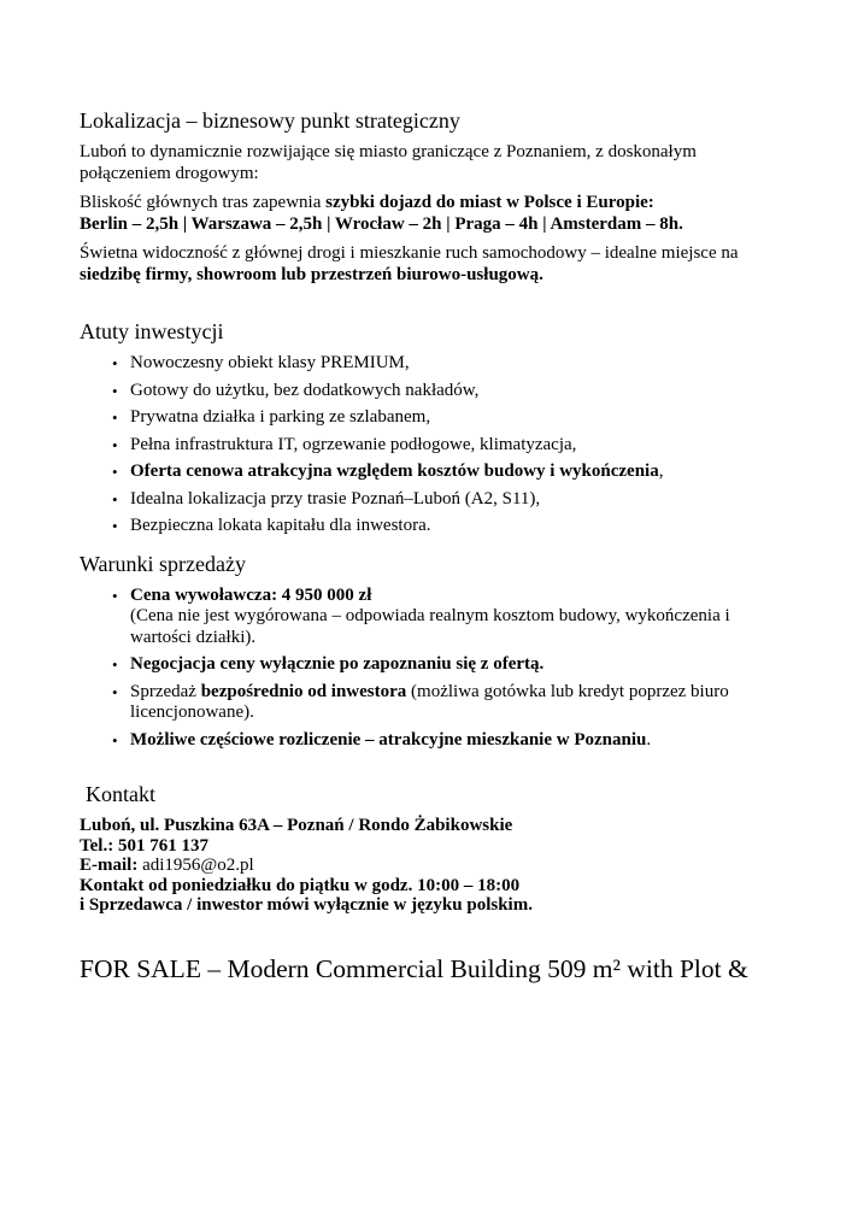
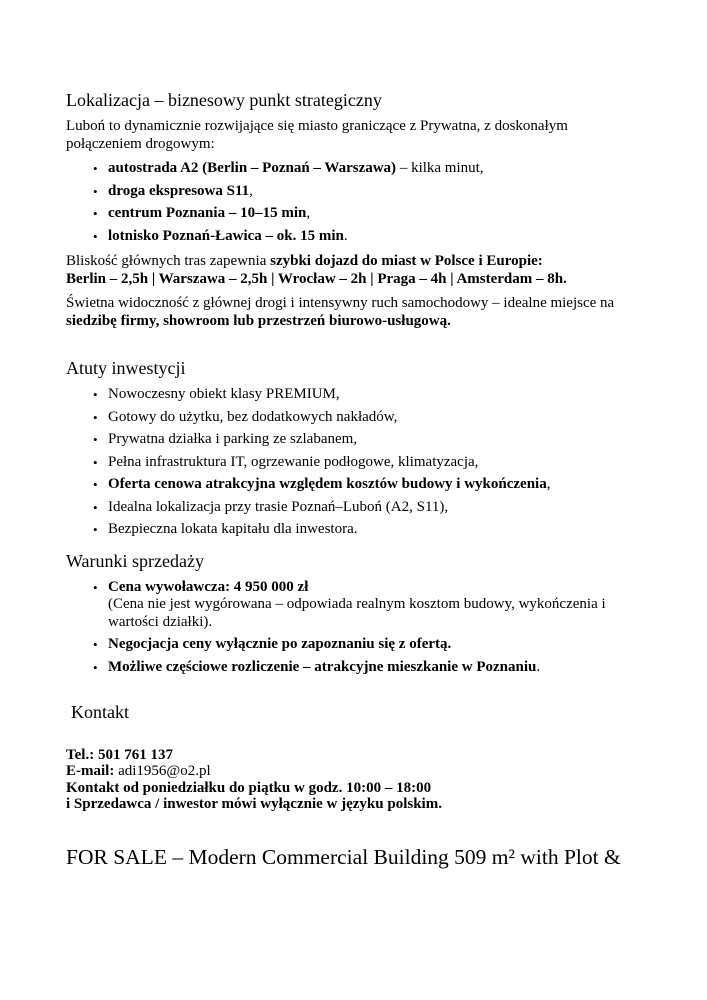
  Lokalizacja – biznesowy punkt strategiczny
- Luboń to dynamicznie rozwijające się miasto graniczące z Poznaniem, z doskonałym połączeniem drogowym:
+ Luboń to dynamicznie rozwijające się miasto graniczące z Prywatna, z doskonałym połączeniem drogowym:
+ autostrada A2 (Berlin – Poznań – Warszawa) – kilka minut,
+ droga ekspresowa S11,
+ centrum Poznania – 10–15 min,
+ lotnisko Poznań-Ławica – ok. 15 min.
  Bliskość głównych tras zapewnia szybki dojazd do miast w Polsce i Europie:
  Berlin – 2,5h | Warszawa – 2,5h | Wrocław – 2h | Praga – 4h | Amsterdam – 8h.
- Świetna widoczność z głównej drogi i mieszkanie ruch samochodowy – idealne miejsce na siedzibę firmy, showroom lub przestrzeń biurowo-usługową.
+ Świetna widoczność z głównej drogi i intensywny ruch samochodowy – idealne miejsce na siedzibę firmy, showroom lub przestrzeń biurowo-usługową.
  Atuty inwestycji
  Nowoczesny obiekt klasy PREMIUM,
  Gotowy do użytku, bez dodatkowych nakładów,
  Prywatna działka i parking ze szlabanem,
  Pełna infrastruktura IT, ogrzewanie podłogowe, klimatyzacja,
  Oferta cenowa atrakcyjna względem kosztów budowy i wykończenia,
  Idealna lokalizacja przy trasie Poznań–Luboń (A2, S11),
  Bezpieczna lokata kapitału dla inwestora.
  Warunki sprzedaży
  Cena wywoławcza: 4 950 000 zł
  (Cena nie jest wygórowana – odpowiada realnym kosztom budowy, wykończenia i wartości działki).
  Negocjacja ceny wyłącznie po zapoznaniu się z ofertą.
- Sprzedaż bezpośrednio od inwestora (możliwa gotówka lub kredyt poprzez biuro licencjonowane).
  Możliwe częściowe rozliczenie – atrakcyjne mieszkanie w Poznaniu.
  Kontakt
- Luboń, ul. Puszkina 63A – Poznań / Rondo Żabikowskie
  Tel.: 501 761 137
  E-mail: adi1956@o2.pl
  Kontakt od poniedziałku do piątku w godz. 10:00 – 18:00
  i Sprzedawca / inwestor mówi wyłącznie w języku polskim.
  FOR SALE – Modern Commercial Building 509 m² with Plot &
